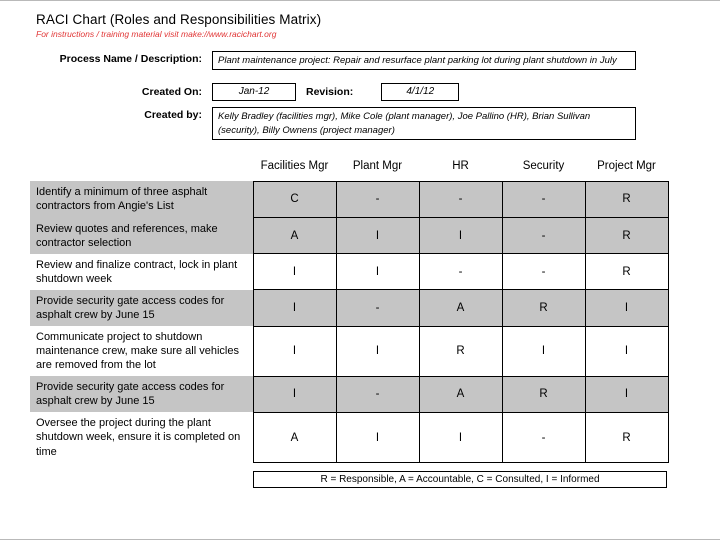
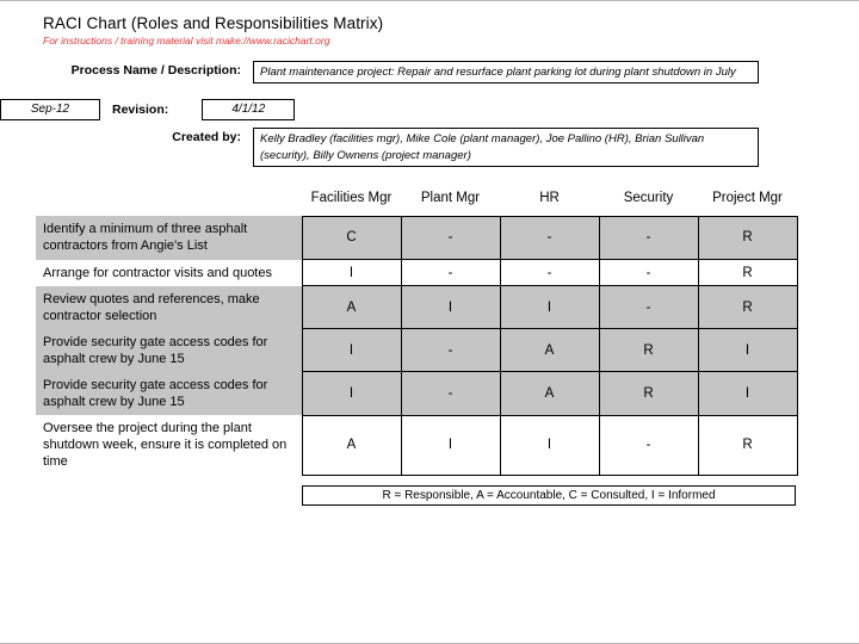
  RACI Chart (Roles and Responsibilities Matrix)
  For instructions / training material visit make://www.racichart.org
  Process Name / Description:
  Plant maintenance project: Repair and resurface plant parking lot during plant shutdown in July
- Created On:
- Jan-12
+ Sep-12
  Revision:
  4/1/12
  Created by:
  Kelly Bradley (facilities mgr), Mike Cole (plant manager), Joe Pallino (HR), Brian Sullivan (security), Billy Ownens (project manager)
  	Facilities Mgr	Plant Mgr	HR	Security	Project Mgr
  Identify a minimum of three asphalt contractors from Angie's List	C	-	-	-	R
+ Arrange for contractor visits and quotes	I	-	-	-	R
  Review quotes and references, make contractor selection	A	I	I	-	R
- Review and finalize contract, lock in plant shutdown week	I	I	-	-	R
  Provide security gate access codes for asphalt crew by June 15	I	-	A	R	I
- Communicate project to shutdown maintenance crew, make sure all vehicles are removed from the lot	I	I	R	I	I
  Provide security gate access codes for asphalt crew by June 15	I	-	A	R	I
  Oversee the project during the plant shutdown week, ensure it is completed on time	A	I	I	-	R
  R = Responsible, A = Accountable, C = Consulted, I = Informed
